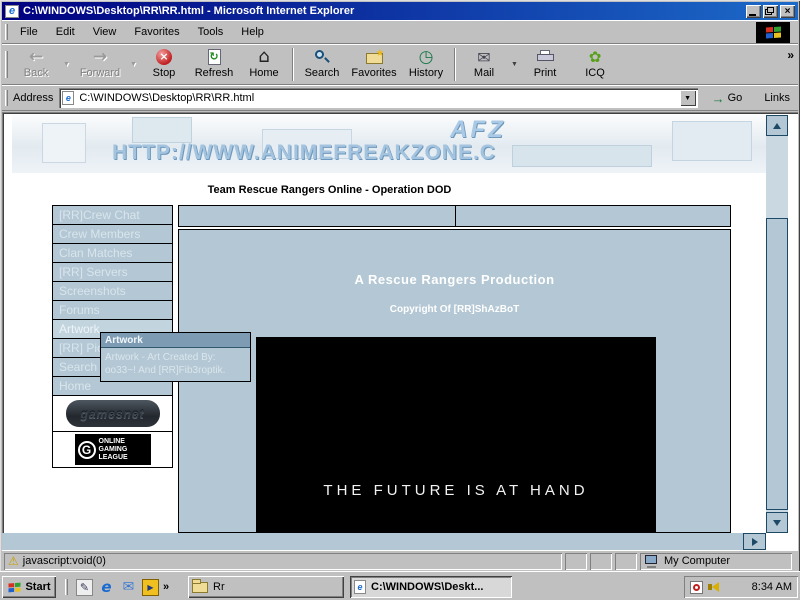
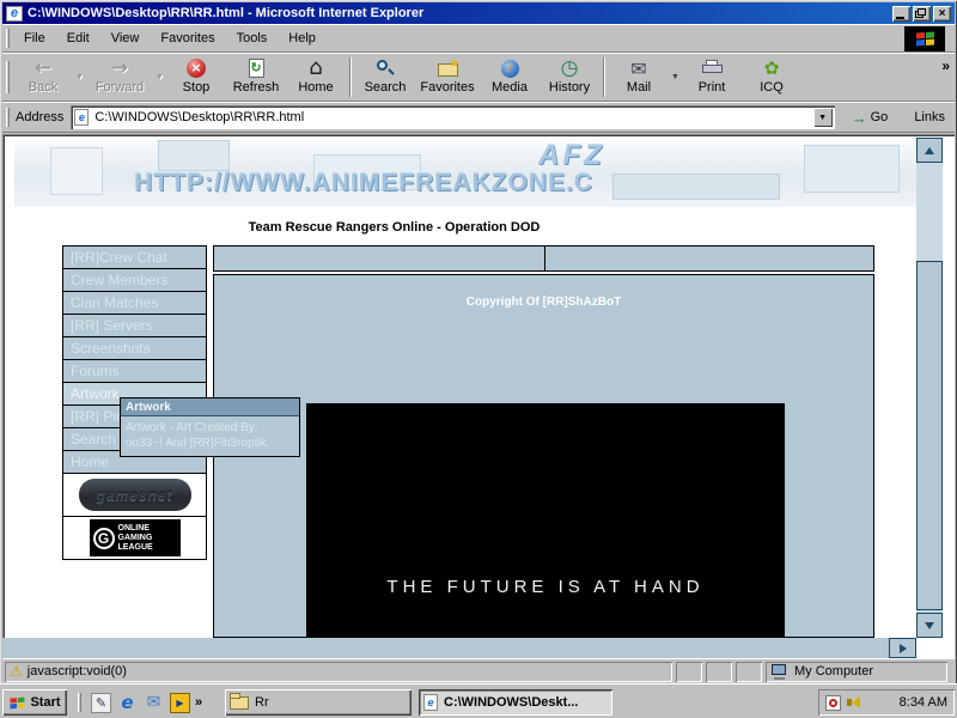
  e
  C:\WINDOWS\Desktop\RR\RR.html - Microsoft Internet Explorer
  ×
  File
  Edit
  View
  Favorites
  Tools
  Help
  ←
  Back
  →
  Forward
  ×
  Stop
  ↻
  Refresh
  ⌂
  Home
  Search
  ★
  Favorites
+ ♪
+ Media
  ◷
  History
  ✉
  Mail
  Print
  ✿
  ICQ
  »
  Address
  e
  C:\WINDOWS\Desktop\RR\RR.html
  →
  Go
  Links
  AFZ
  HTTP://WWW.ANIMEFREAKZONE.C
  Team Rescue Rangers Online - Operation DOD
  [RR]Crew Chat
  Crew Members
  Clan Matches
  [RR] Servers
  Screenshots
  Forums
  Artwork
  [RR] Pi
  Search
  Home
  gamesnet
  G
- A Rescue Rangers Production
  Copyright Of [RR]ShAzBoT
  THE FUTURE IS AT HAND
  Artwork
  Artwork - Art Created By:
  oo33~! And [RR]Fib3roptik.
  ⚠
  javascript:void(0)
  My Computer
  Start
  ✎
  e
  ✉
  ▶
  »
  Rr
  e
  C:\WINDOWS\Deskt...
  8:34 AM
